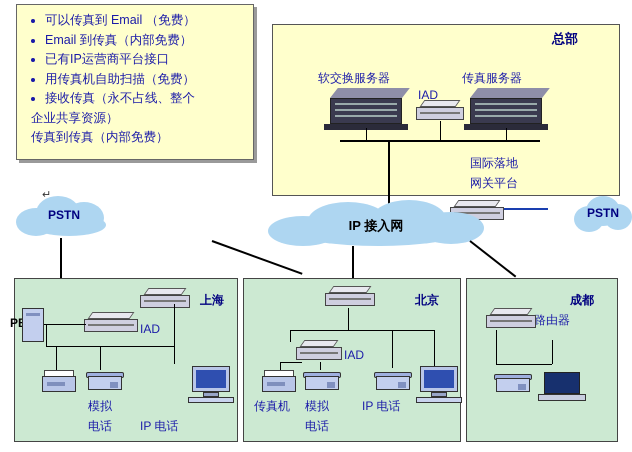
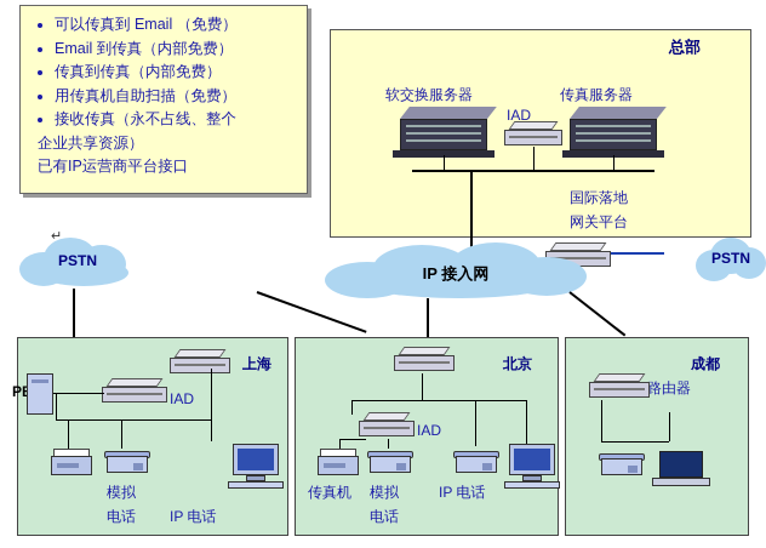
  可以传真到 Email （免费）
  Email 到传真（内部免费）
- 已有IP运营商平台接口
+ 传真到传真（内部免费）
  用传真机自助扫描（免费）
  接收传真（永不占线、整个
  企业共享资源）
- 传真到传真（内部免费）
+ 已有IP运营商平台接口
  ↵
  总部
  软交换服务器
  IAD
  传真服务器
  国际落地
  网关平台
  PSTN
  PSTN
  IP 接入网
  上海
  IAD
  模拟
  电话
  IP 电话
  北京
  IAD
  传真机
  模拟
  电话
  IP 电话
  成都
  路由器
